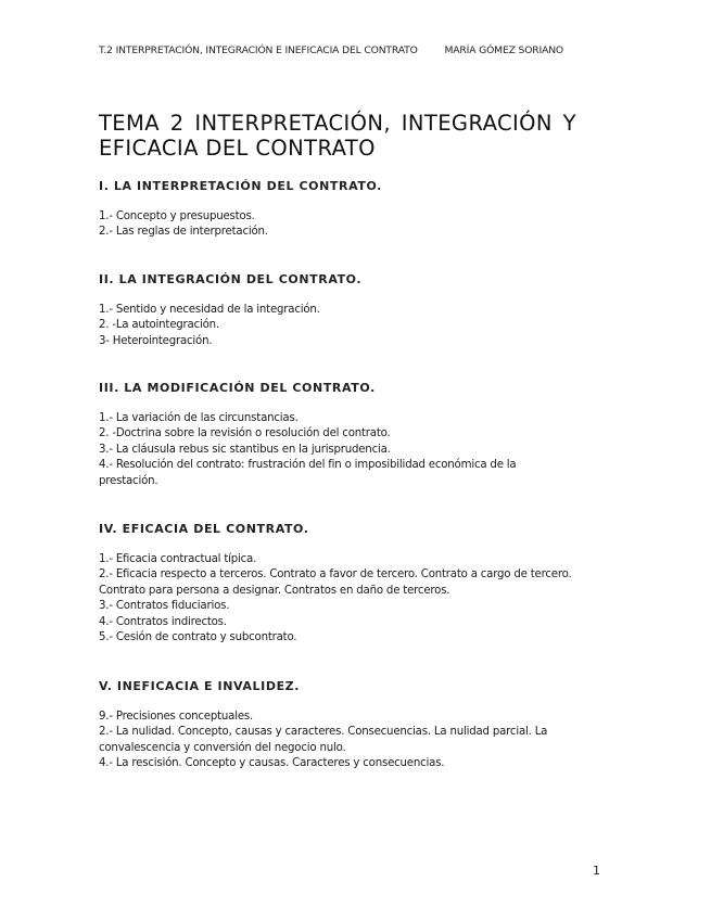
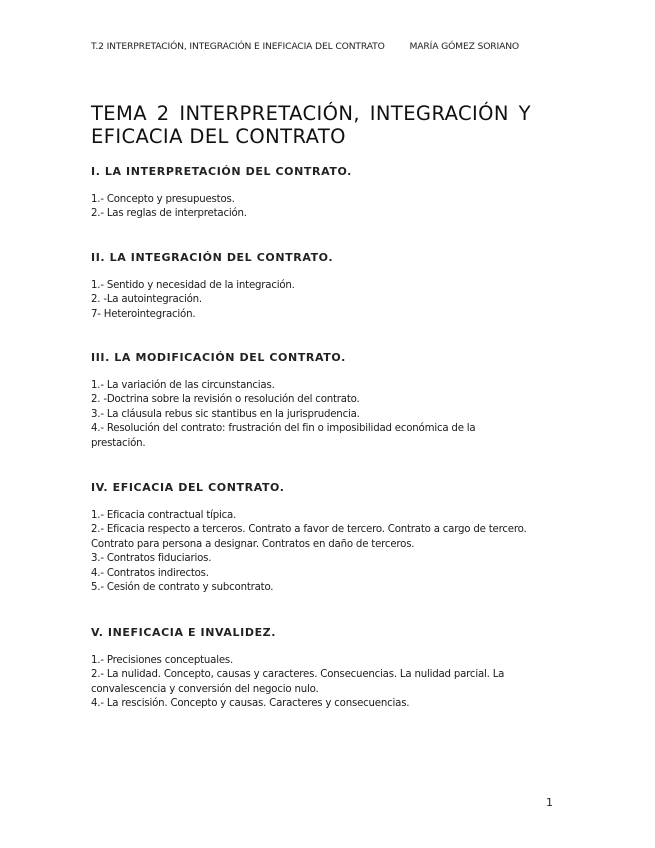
  T.2 INTERPRETACIÓN, INTEGRACIÓN E INEFICACIA DEL CONTRATO MARÍA GÓMEZ SORIANO
  TEMA
  2
  INTERPRETACIÓN,
  INTEGRACIÓN
  Y
  EFICACIA DEL CONTRATO
  I. LA INTERPRETACIÓN DEL CONTRATO.
  1.- Concepto y presupuestos.
  2.- Las reglas de interpretación.
  II. LA INTEGRACIÓN DEL CONTRATO.
  1.- Sentido y necesidad de la integración.
  2. -La autointegración.
- 3- Heterointegración.
+ 7- Heterointegración.
  III. LA MODIFICACIÓN DEL CONTRATO.
  1.- La variación de las circunstancias.
  2. -Doctrina sobre la revisión o resolución del contrato.
  3.- La cláusula rebus sic stantibus en la jurisprudencia.
  4.- Resolución del contrato: frustración del fin o imposibilidad económica de la prestación.
  IV. EFICACIA DEL CONTRATO.
  1.- Eficacia contractual típica.
  2.- Eficacia respecto a terceros. Contrato a favor de tercero. Contrato a cargo de tercero. Contrato para persona a designar. Contratos en daño de terceros.
  3.- Contratos fiduciarios.
  4.- Contratos indirectos.
  5.- Cesión de contrato y subcontrato.
  V. INEFICACIA E INVALIDEZ.
- 9.- Precisiones conceptuales.
+ 1.- Precisiones conceptuales.
  2.- La nulidad. Concepto, causas y caracteres. Consecuencias. La nulidad parcial. La convalescencia y conversión del negocio nulo.
  4.- La rescisión. Concepto y causas. Caracteres y consecuencias.
  1
